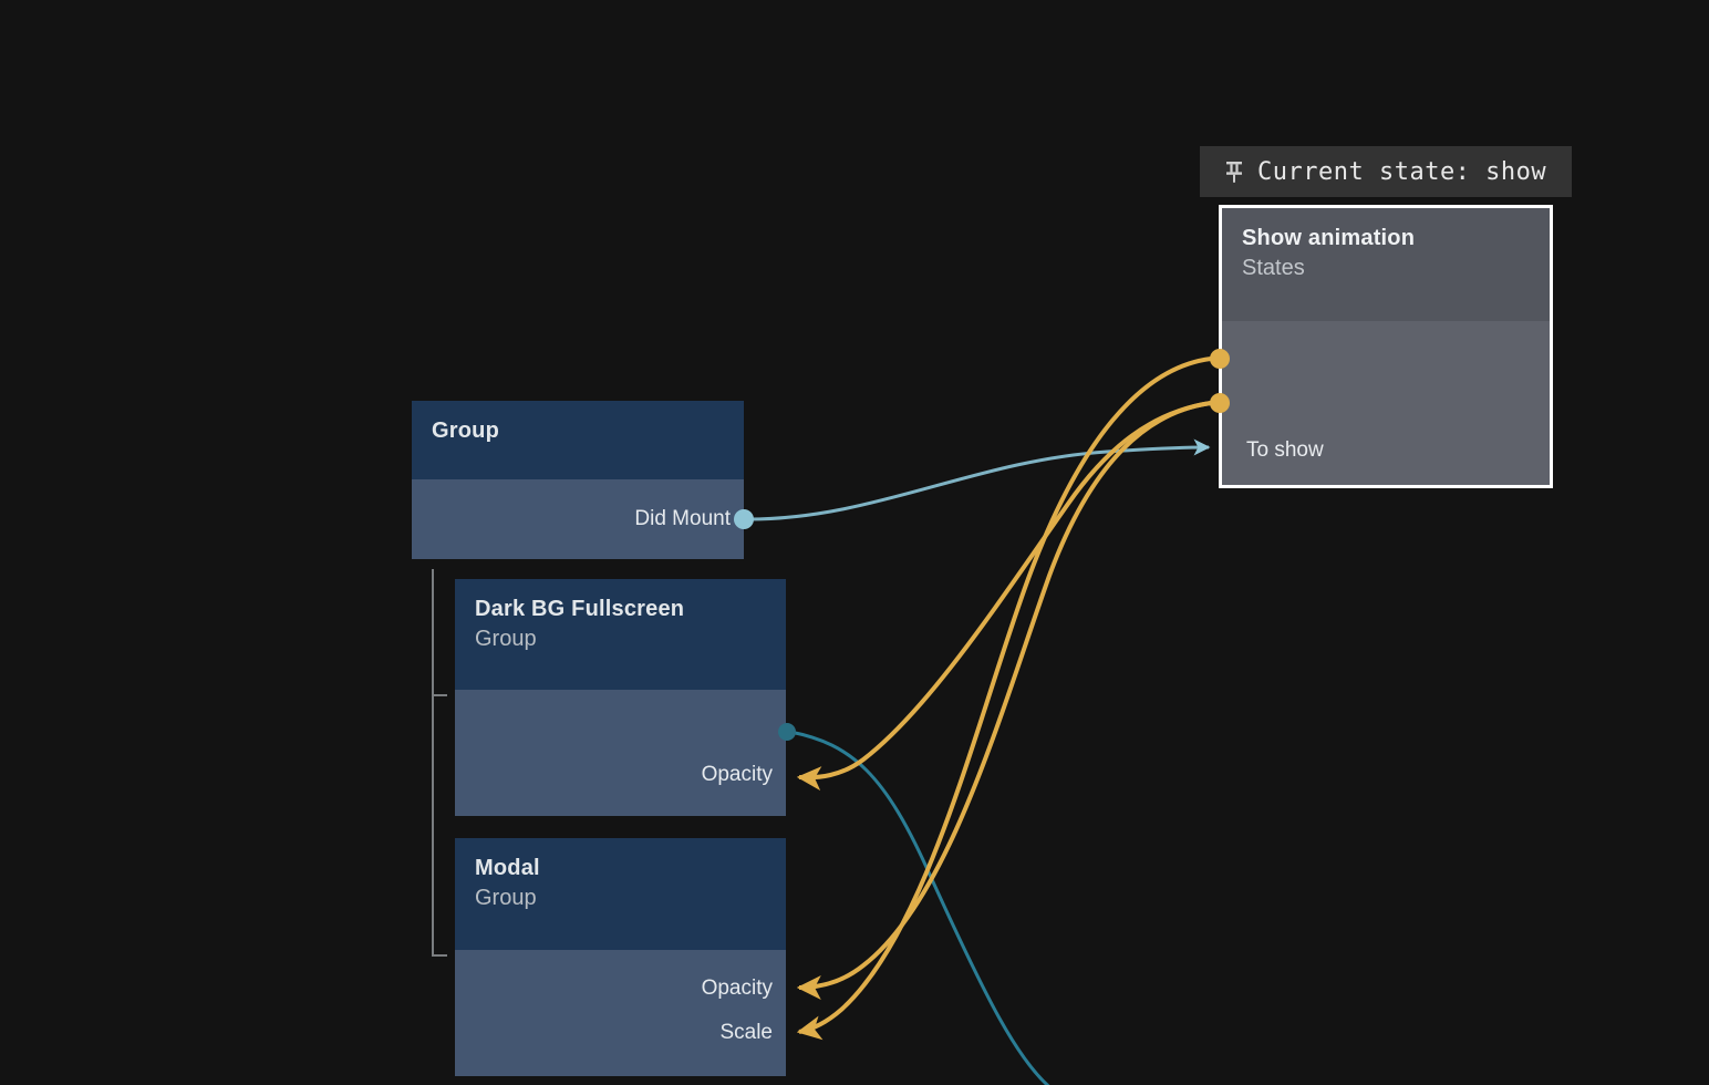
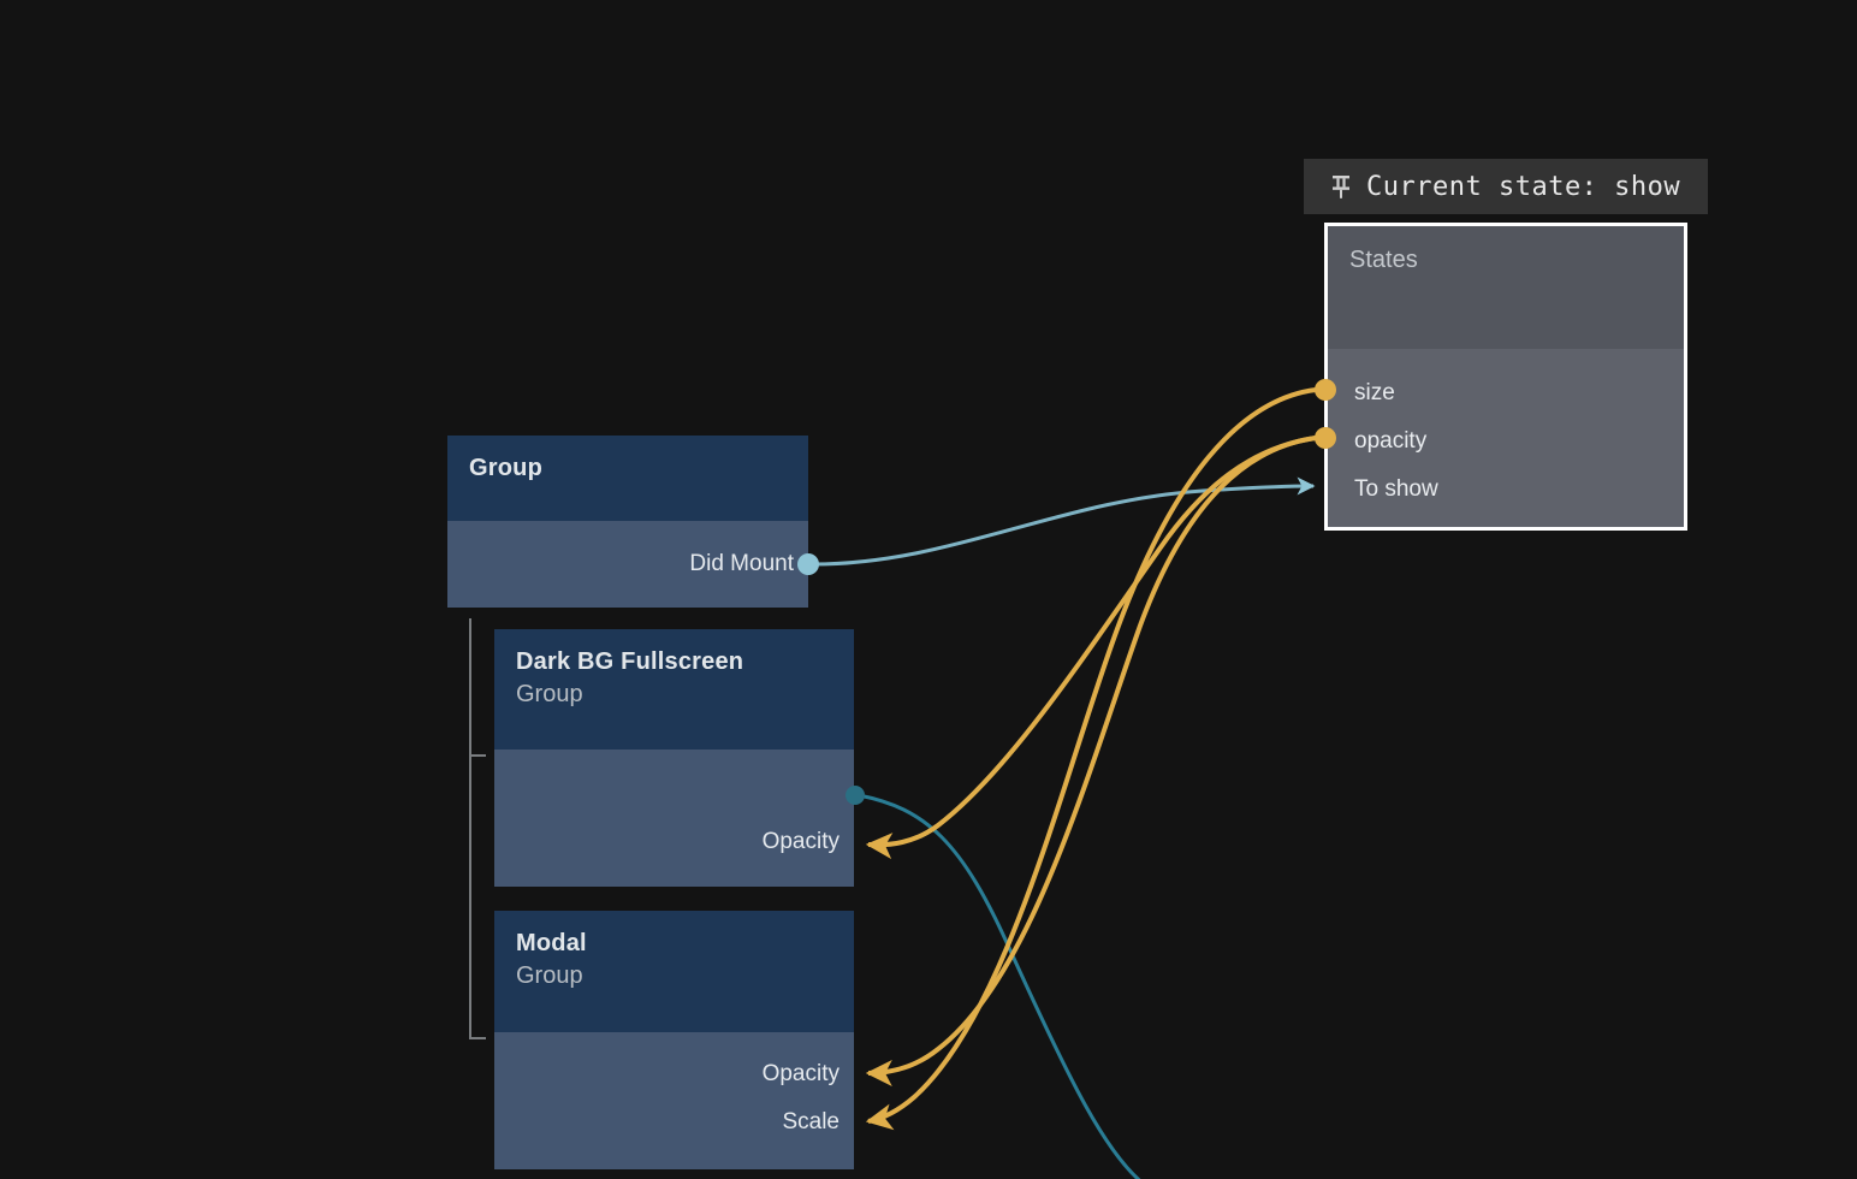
  Group
  Did Mount
  Dark BG Fullscreen
  Group
  Opacity
  Modal
  Group
  Opacity
  Scale
  Current state: show
- Show animation
  States
+ size
+ opacity
  To show
